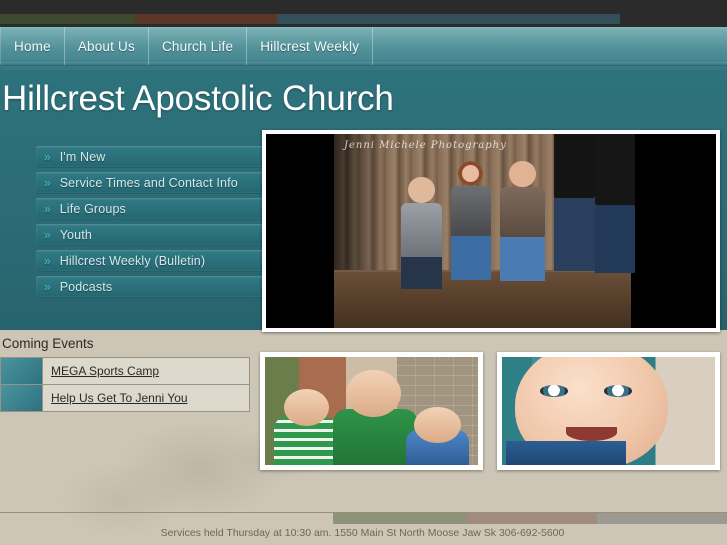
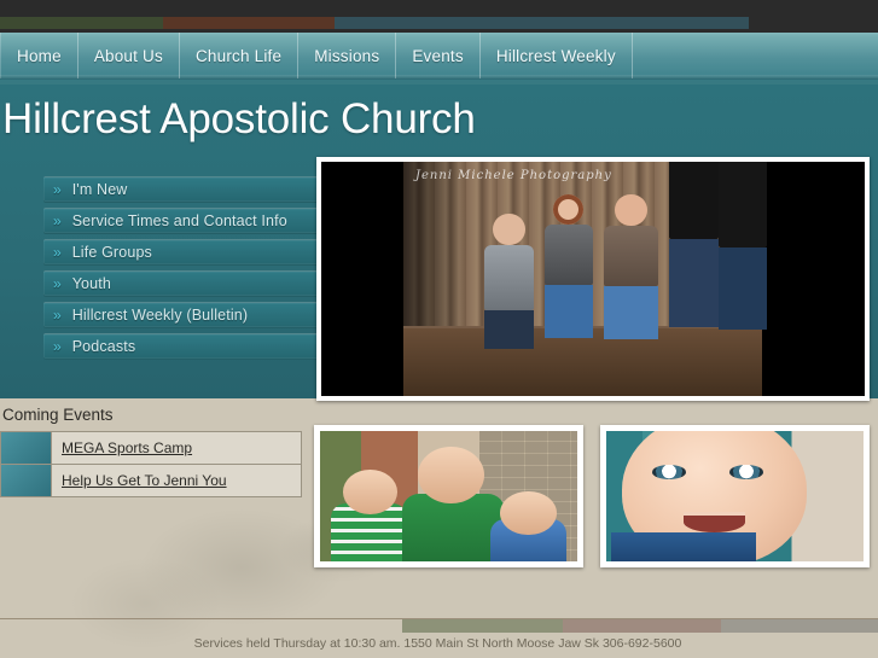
  Home
  About Us
  Church Life
+ Missions
+ Events
  Hillcrest Weekly
  Hillcrest Apostolic Church
  »
  I'm New
  »
  Service Times and Contact Info
  »
  Life Groups
  »
  Youth
  »
  Hillcrest Weekly (Bulletin)
  »
  Podcasts
  Jenni Michele Photography
  Coming Events
  MEGA Sports Camp
  Help Us Get To Jenni You
  Services held Thursday at 10:30 am. 1550 Main St North Moose Jaw Sk 306-692-5600
